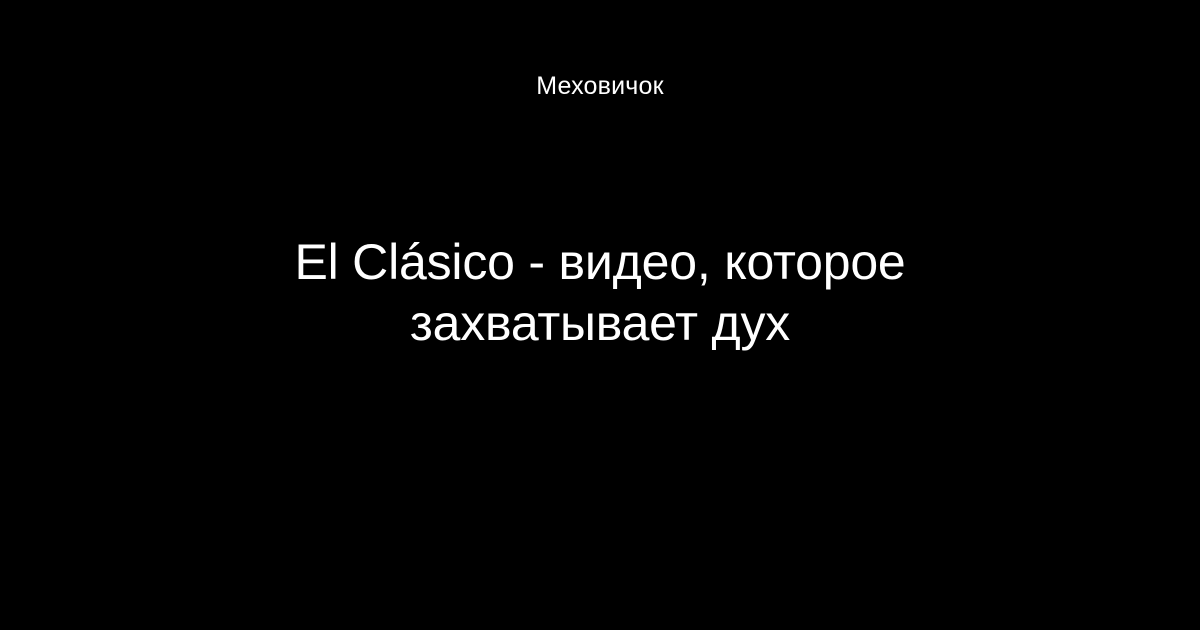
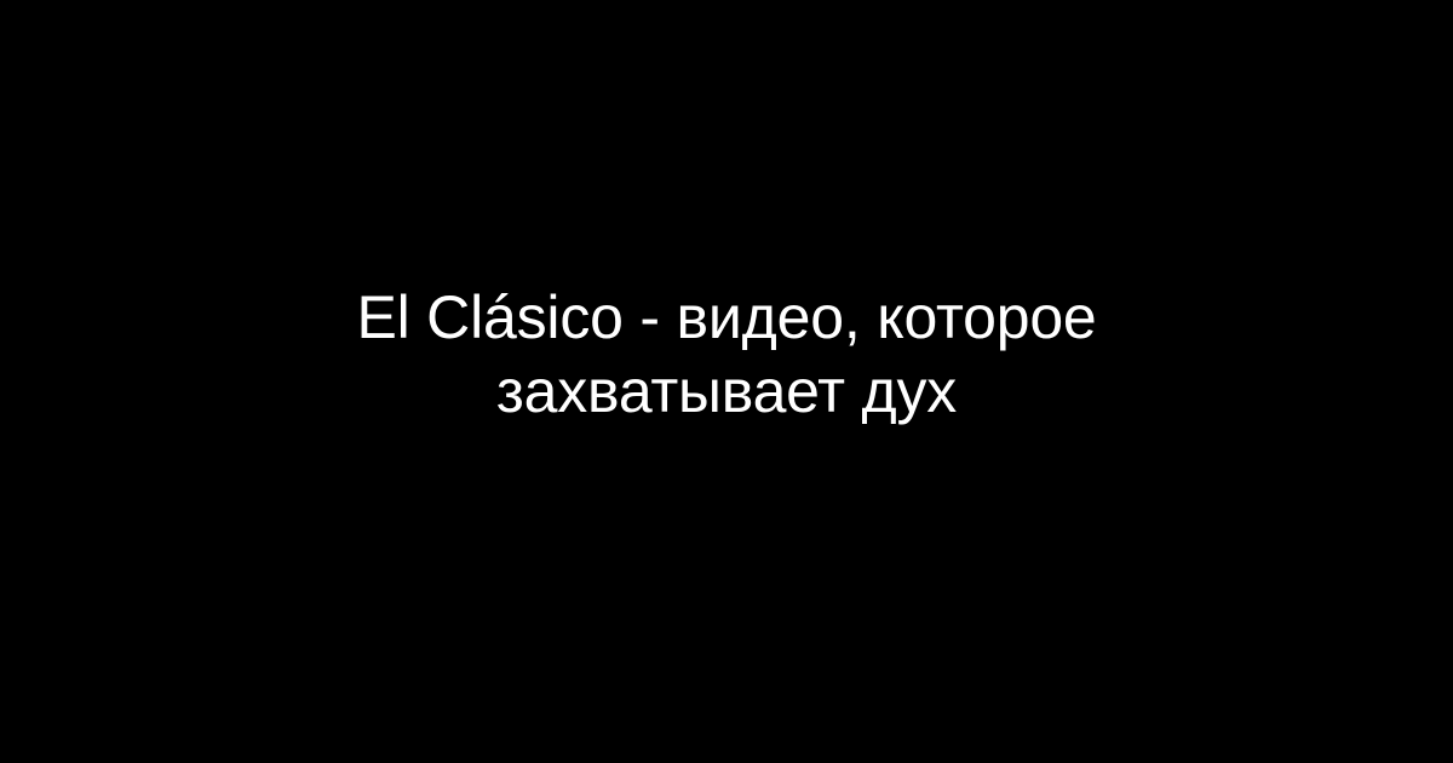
- Меховичок
  El Clásico - видео, которое захватывает дух
